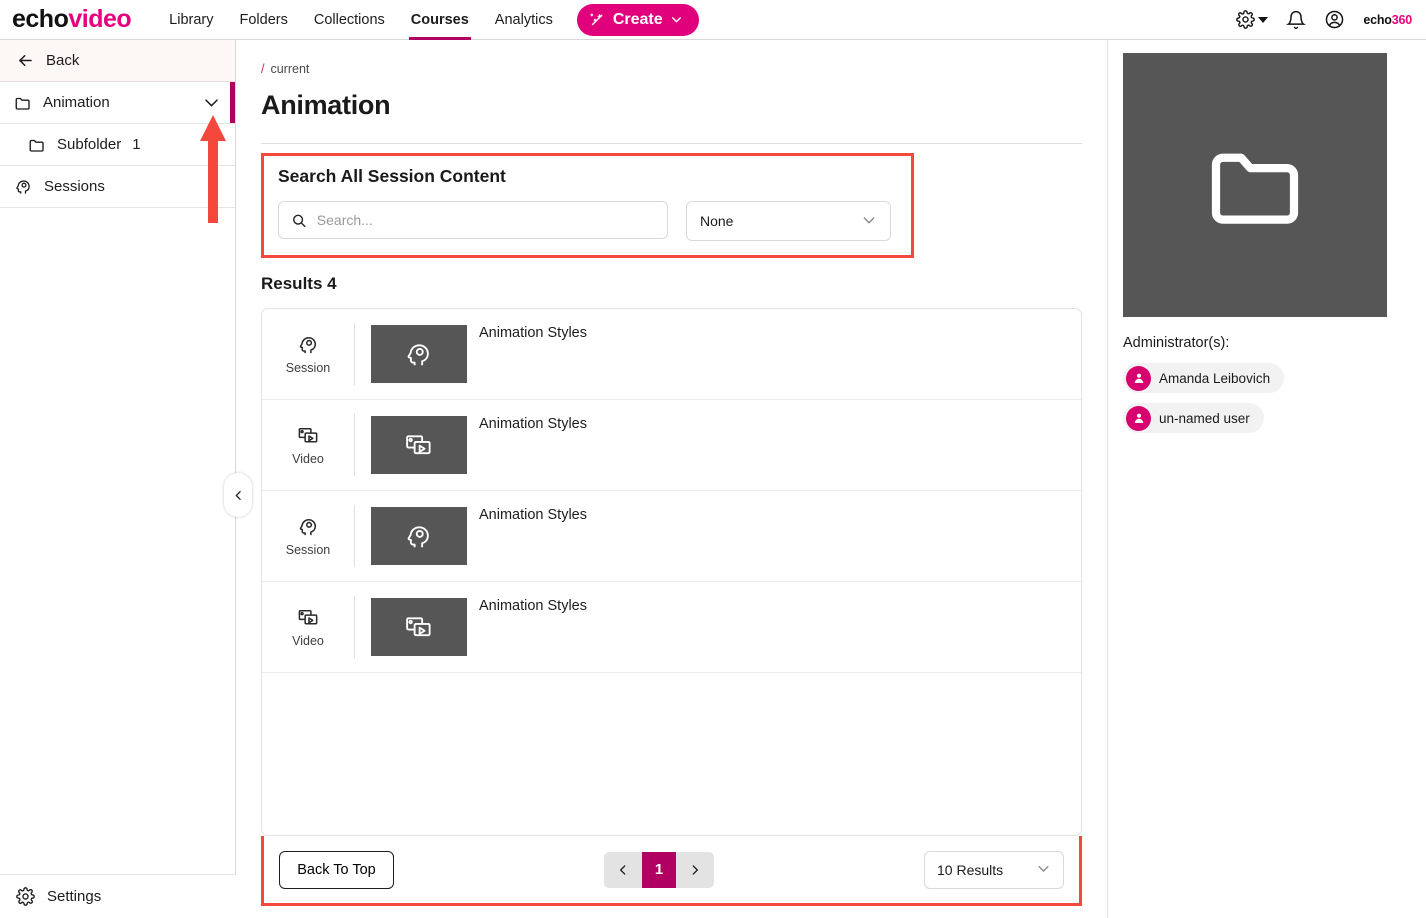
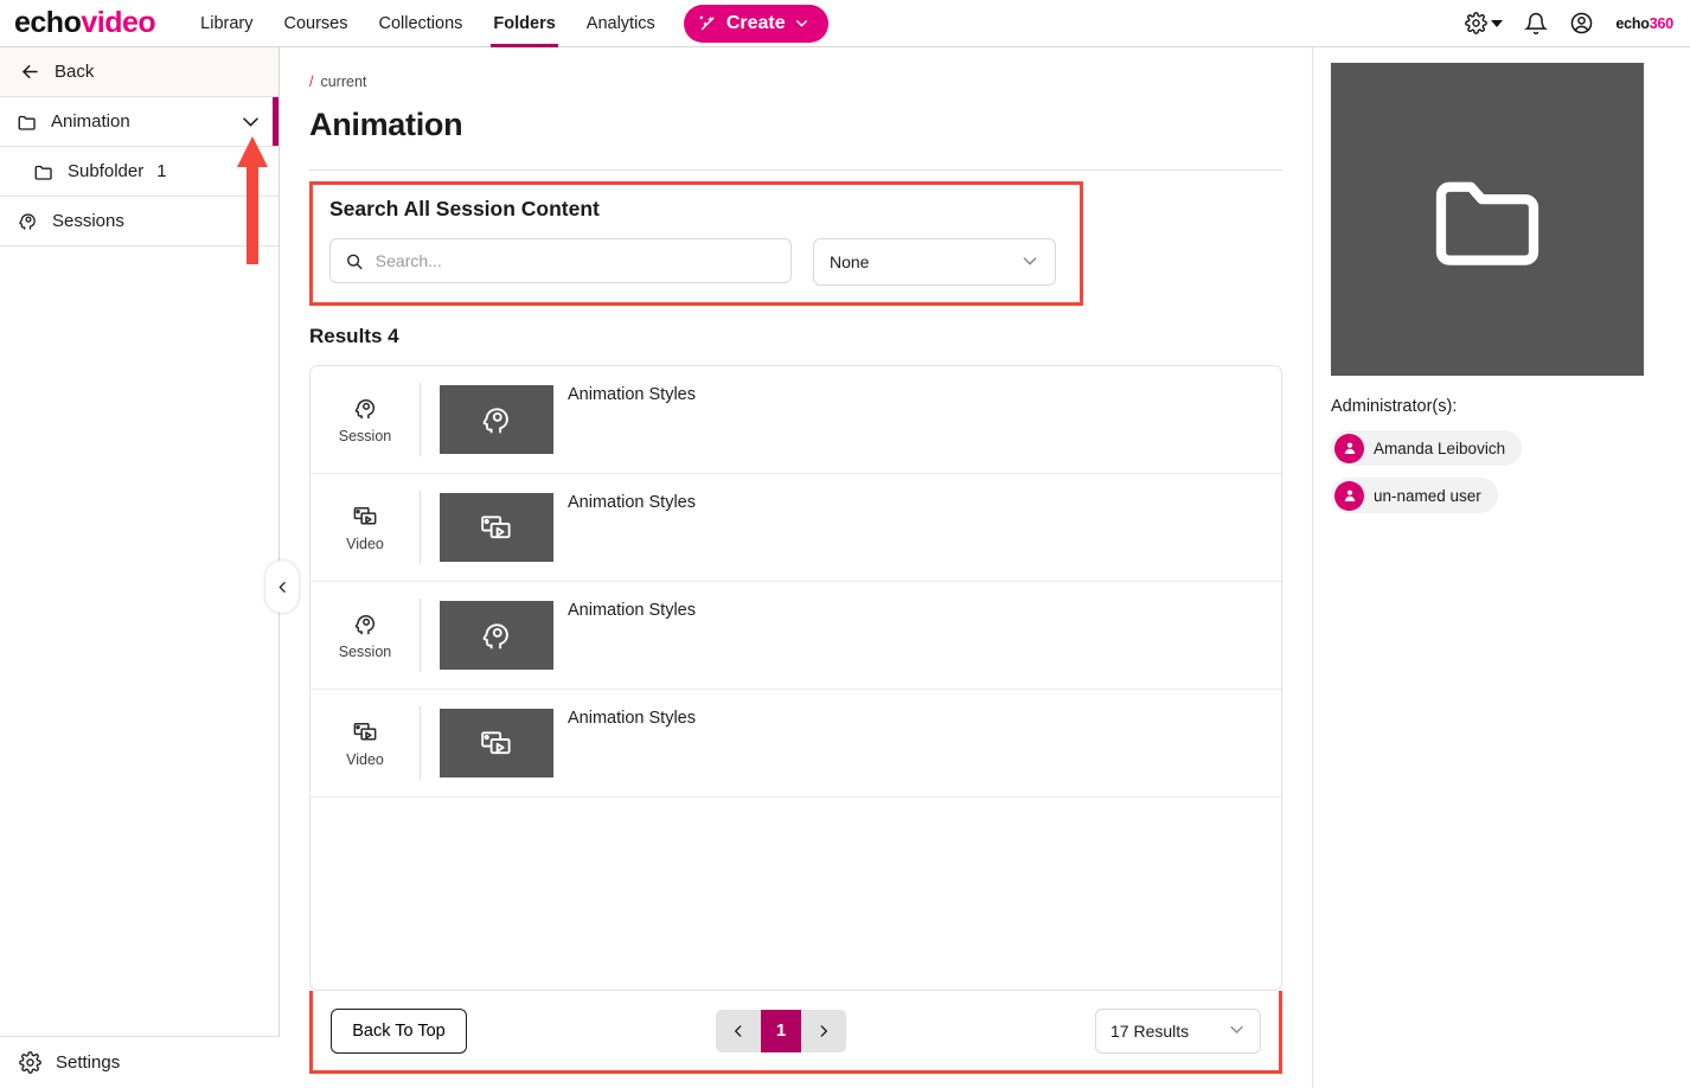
  echovideo
  Library
- Folders
+ Courses
  Collections
- Courses
+ Folders
  Analytics
  Create
  echo360
  Back
  Animation
  Subfolder
  1
  Sessions
  Settings
  /
  current
  Animation
  Search All Session Content
  Search...
  None
  Results 4
  Session
  Animation Styles
  Video
  Animation Styles
  Session
  Animation Styles
  Video
  Animation Styles
  Back To Top
  1
- 10 Results
+ 17 Results
  Administrator(s):
  Amanda Leibovich
  un-named user
